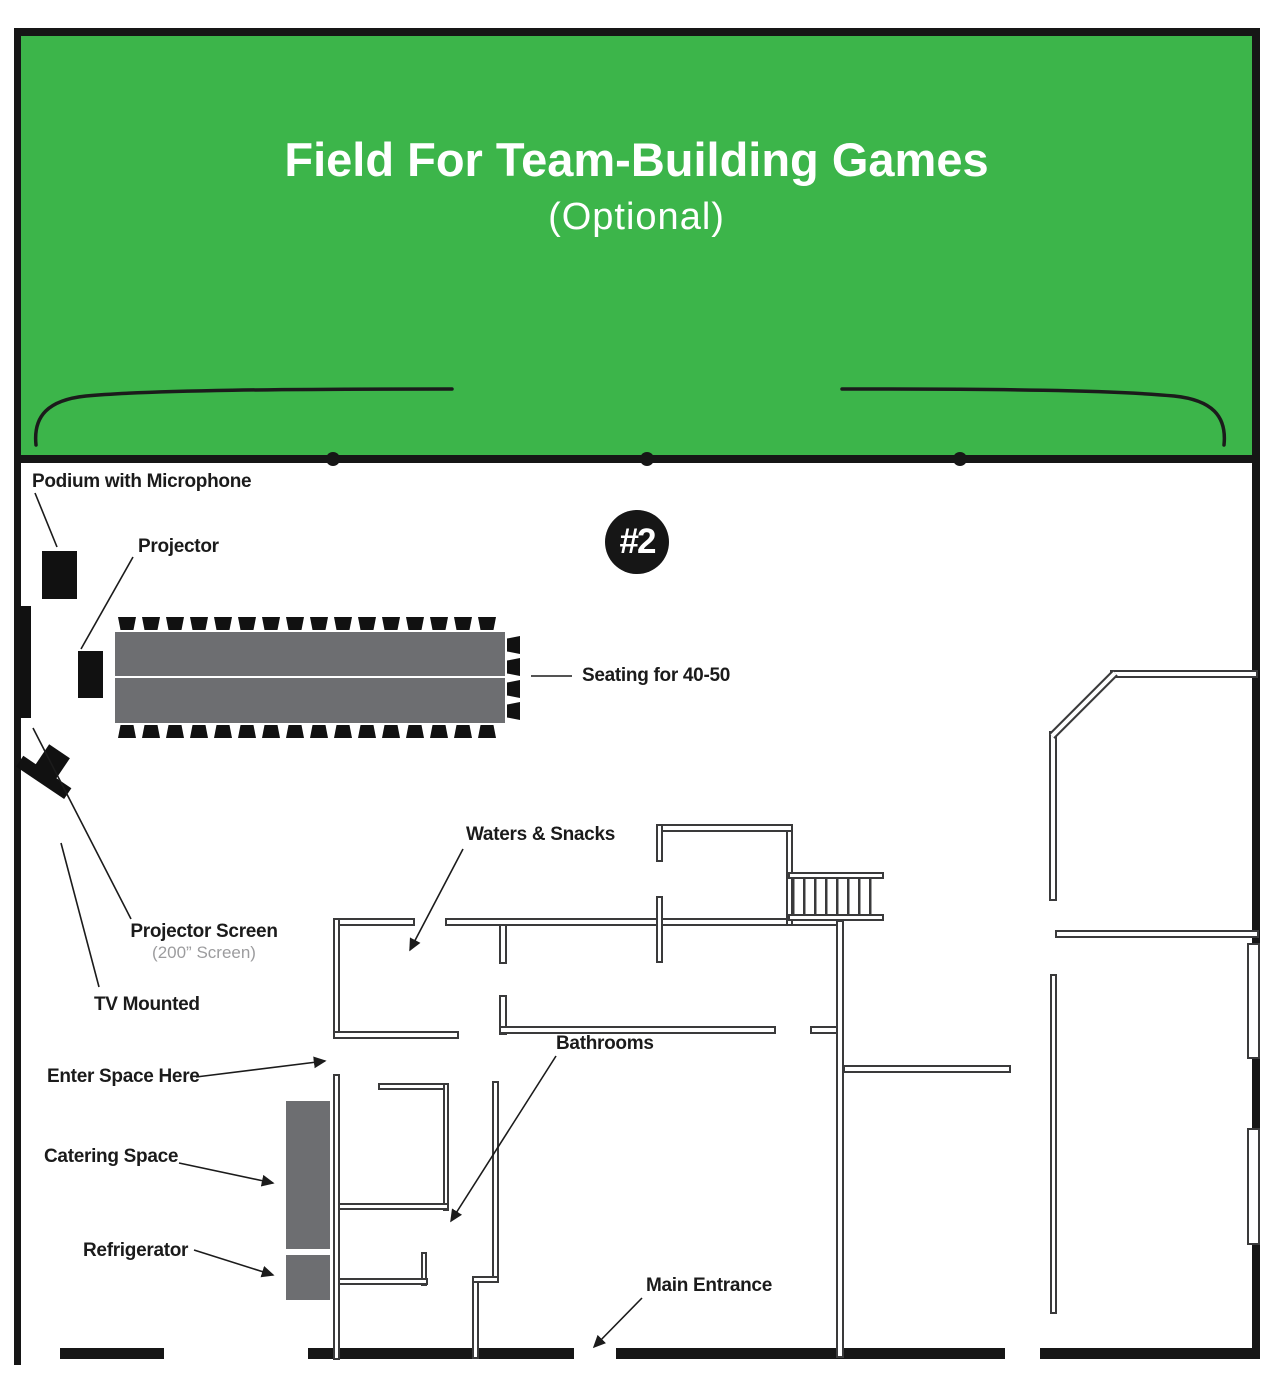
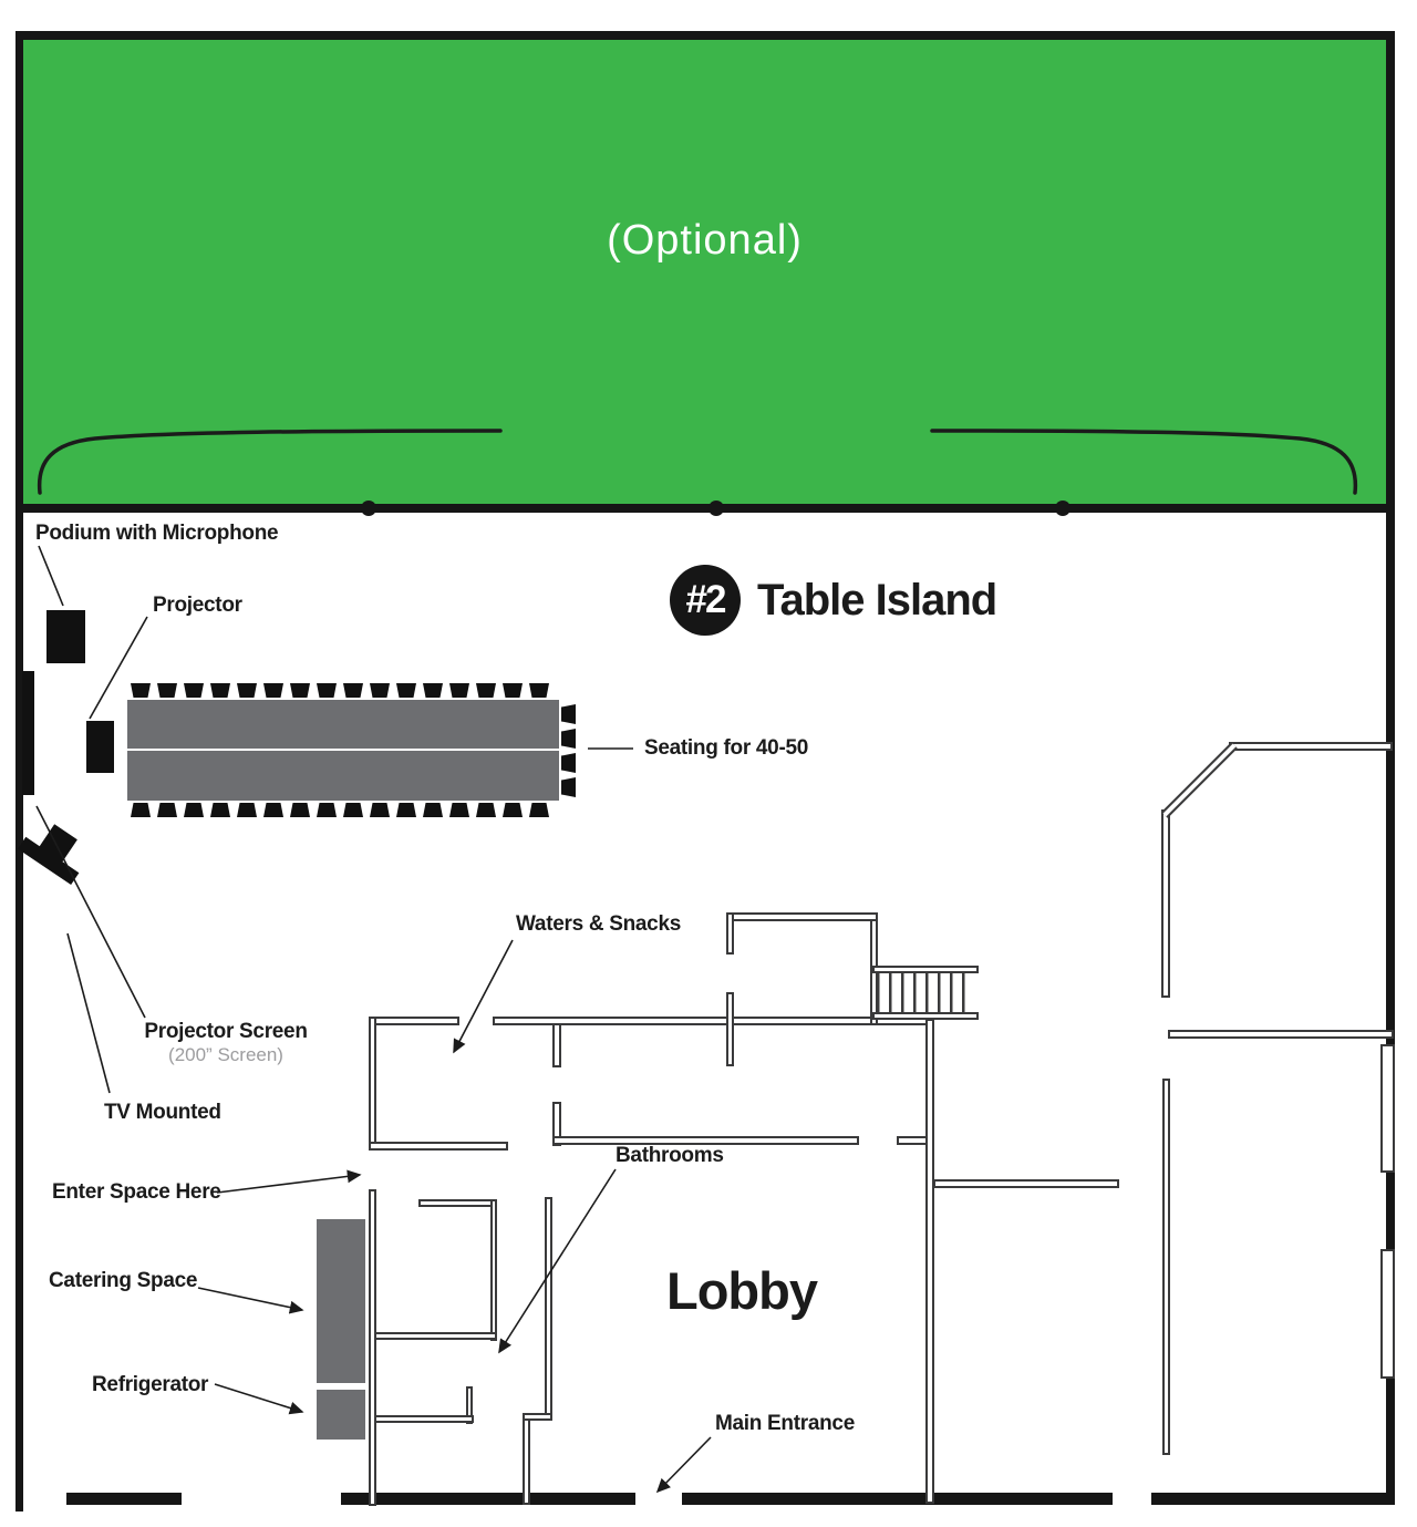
- Field For Team-Building Games
  (Optional)
  #2
+ Table Island
  Podium with Microphone
  Projector
  Seating for 40-50
  Projector Screen
  (200” Screen)
  TV Mounted
  Waters & Snacks
  Bathrooms
  Enter Space Here
  Catering Space
  Refrigerator
+ Lobby
  Main Entrance
